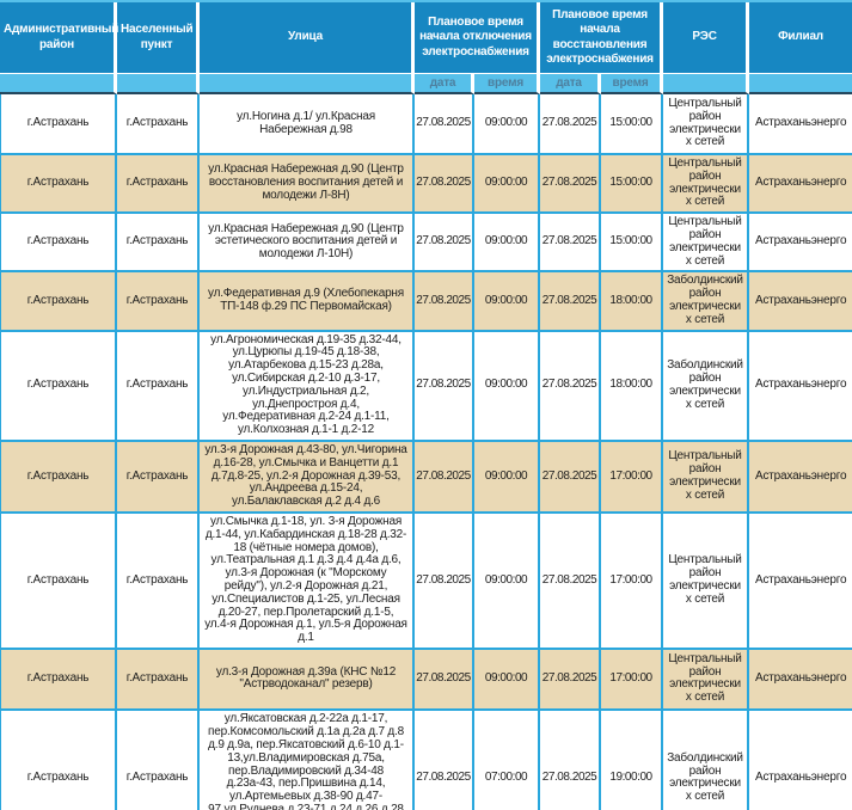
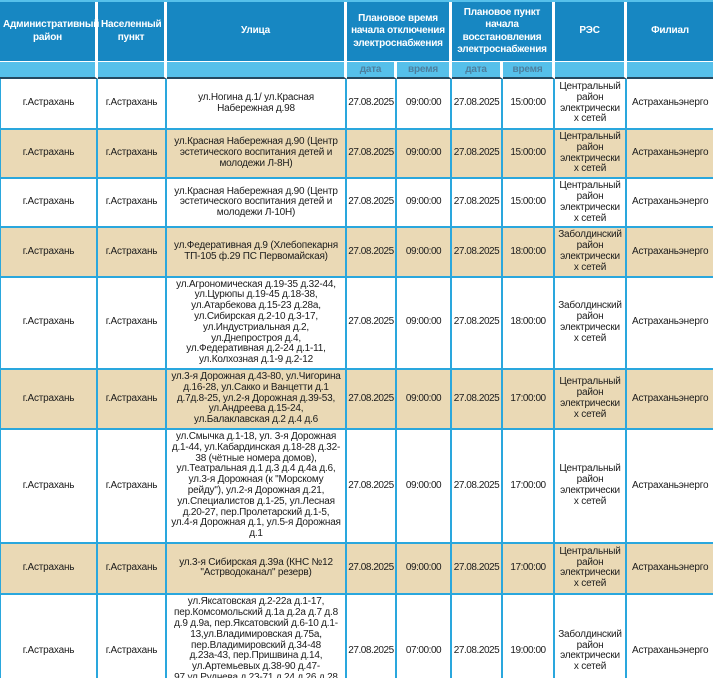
- Административный район	Населенный пункт	Улица	Плановое время начала отключения электроснабжения	Плановое время начала восстановления электроснабжения	РЭС	Филиал
+ Административный район	Населенный пункт	Улица	Плановое время начала отключения электроснабжения	Плановое пункт начала восстановления электроснабжения	РЭС	Филиал
  			дата	время	дата	время
  г.Астрахань	г.Астрахань	ул.Ногина д.1/ ул.Красная Набережная д.98	27.08.2025	09:00:00	27.08.2025	15:00:00	Центральный район электрических сетей	Астраханьэнерго
- г.Астрахань	г.Астрахань	ул.Красная Набережная д.90 (Центр восстановления воспитания детей и молодежи Л-8Н)	27.08.2025	09:00:00	27.08.2025	15:00:00	Центральный район электрических сетей	Астраханьэнерго
+ г.Астрахань	г.Астрахань	ул.Красная Набережная д.90 (Центр эстетического воспитания детей и молодежи Л-8Н)	27.08.2025	09:00:00	27.08.2025	15:00:00	Центральный район электрических сетей	Астраханьэнерго
  г.Астрахань	г.Астрахань	ул.Красная Набережная д.90 (Центр эстетического воспитания детей и молодежи Л-10Н)	27.08.2025	09:00:00	27.08.2025	15:00:00	Центральный район электрических сетей	Астраханьэнерго
- г.Астрахань	г.Астрахань	ул.Федеративная д.9 (Хлебопекарня ТП-148 ф.29 ПС Первомайская)	27.08.2025	09:00:00	27.08.2025	18:00:00	Заболдинский район электрических сетей	Астраханьэнерго
+ г.Астрахань	г.Астрахань	ул.Федеративная д.9 (Хлебопекарня ТП-105 ф.29 ПС Первомайская)	27.08.2025	09:00:00	27.08.2025	18:00:00	Заболдинский район электрических сетей	Астраханьэнерго
- г.Астрахань	г.Астрахань	ул.Агрономическая д.19-35 д.32-44, ул.Цурюпы д.19-45 д.18-38, ул.Атарбекова д.15-23 д.28а, ул.Сибирская д.2-10 д.3-17, ул.Индустриальная д.2, ул.Днепростроя д.4, ул.Федеративная д.2-24 д.1-11, ул.Колхозная д.1-1 д.2-12	27.08.2025	09:00:00	27.08.2025	18:00:00	Заболдинский район электрических сетей	Астраханьэнерго
+ г.Астрахань	г.Астрахань	ул.Агрономическая д.19-35 д.32-44, ул.Цурюпы д.19-45 д.18-38, ул.Атарбекова д.15-23 д.28а, ул.Сибирская д.2-10 д.3-17, ул.Индустриальная д.2, ул.Днепростроя д.4, ул.Федеративная д.2-24 д.1-11, ул.Колхозная д.1-9 д.2-12	27.08.2025	09:00:00	27.08.2025	18:00:00	Заболдинский район электрических сетей	Астраханьэнерго
- г.Астрахань	г.Астрахань	ул.3-я Дорожная д.43-80, ул.Чигорина д.16-28, ул.Смычка и Ванцетти д.1 д.7д.8-25, ул.2-я Дорожная д.39-53, ул.Андреева д.15-24, ул.Балаклавская д.2 д.4 д.6	27.08.2025	09:00:00	27.08.2025	17:00:00	Центральный район электрических сетей	Астраханьэнерго
+ г.Астрахань	г.Астрахань	ул.3-я Дорожная д.43-80, ул.Чигорина д.16-28, ул.Сакко и Ванцетти д.1 д.7д.8-25, ул.2-я Дорожная д.39-53, ул.Андреева д.15-24, ул.Балаклавская д.2 д.4 д.6	27.08.2025	09:00:00	27.08.2025	17:00:00	Центральный район электрических сетей	Астраханьэнерго
- г.Астрахань	г.Астрахань	ул.Смычка д.1-18, ул. 3-я Дорожная д.1-44, ул.Кабардинская д.18-28 д.32-18 (чётные номера домов), ул.Театральная д.1 д.3 д.4 д.4а д.6, ул.3-я Дорожная (к "Морскому рейду"), ул.2-я Дорожная д.21, ул.Специалистов д.1-25, ул.Лесная д.20-27, пер.Пролетарский д.1-5, ул.4-я Дорожная д.1, ул.5-я Дорожная д.1	27.08.2025	09:00:00	27.08.2025	17:00:00	Центральный район электрических сетей	Астраханьэнерго
+ г.Астрахань	г.Астрахань	ул.Смычка д.1-18, ул. 3-я Дорожная д.1-44, ул.Кабардинская д.18-28 д.32-38 (чётные номера домов), ул.Театральная д.1 д.3 д.4 д.4а д.6, ул.3-я Дорожная (к "Морскому рейду"), ул.2-я Дорожная д.21, ул.Специалистов д.1-25, ул.Лесная д.20-27, пер.Пролетарский д.1-5, ул.4-я Дорожная д.1, ул.5-я Дорожная д.1	27.08.2025	09:00:00	27.08.2025	17:00:00	Центральный район электрических сетей	Астраханьэнерго
- г.Астрахань	г.Астрахань	ул.3-я Дорожная д.39а (КНС №12 "Астрводоканал" резерв)	27.08.2025	09:00:00	27.08.2025	17:00:00	Центральный район электрических сетей	Астраханьэнерго
+ г.Астрахань	г.Астрахань	ул.3-я Сибирская д.39а (КНС №12 "Астрводоканал" резерв)	27.08.2025	09:00:00	27.08.2025	17:00:00	Центральный район электрических сетей	Астраханьэнерго
  г.Астрахань	г.Астрахань	ул.Яксатовская д.2-22а д.1-17, пер.Комсомольский д.1а д.2а д.7 д.8 д.9 д.9а, пер.Яксатовский д.6-10 д.1-13,ул.Владимировская д.75а, пер.Владимировский д.34-48 д.23а-43, пер.Пришвина д.14, ул.Артемьевых д.38-90 д.47-97,ул.Руднева д.23-71 д.24 д.26 д.28	27.08.2025	07:00:00	27.08.2025	19:00:00	Заболдинский район электрических сетей	Астраханьэнерго
